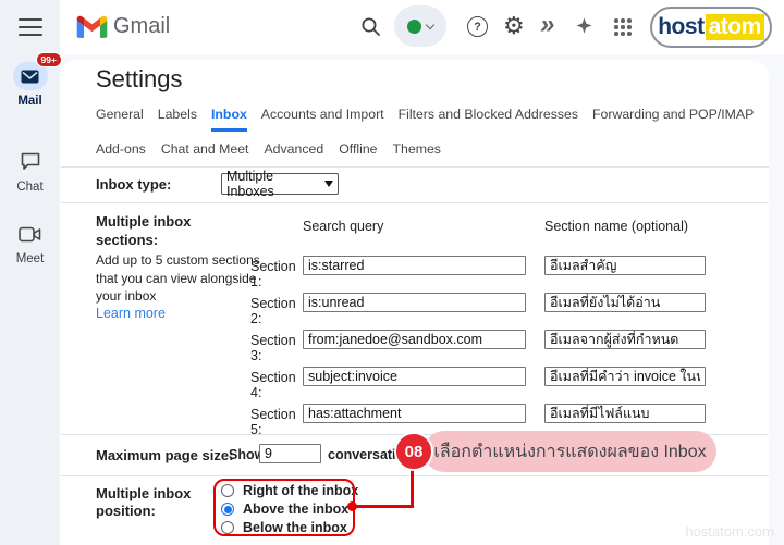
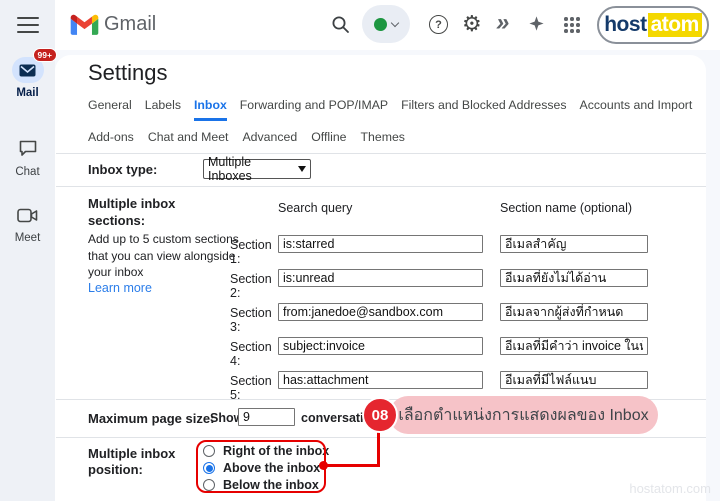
  99+
  Mail
  Chat
  Meet
  Gmail
  ?
  ⚙
  »
  host
  atom
  Settings
  General
  Labels
  Inbox
- Accounts and Import
+ Forwarding and POP/IMAP
  Filters and Blocked Addresses
- Forwarding and POP/IMAP
+ Accounts and Import
  Add-ons
  Chat and Meet
  Advanced
  Offline
  Themes
  Inbox type:
  Multiple Inboxes
  Multiple inbox sections:
  Add up to 5 custom sections that you can view alongside your inbox
  Learn more
  Search query
  Section name (optional)
  Section 1:
  is:starred
  อีเมลสำคัญ
  Section 2:
  is:unread
  อีเมลที่ยังไม่ได้อ่าน
  Section 3:
  from:janedoe@sandbox.com
  อีเมลจากผู้ส่งที่กำหนด
  Section 4:
  subject:invoice
  อีเมลที่มีคำว่า invoice ใน
  Section 5:
  has:attachment
  อีเมลที่มีไฟล์แนบ
  Maximum page size:
  Sho
  9
  conversat
  Multiple inbox
  position:
  Right of the inbox
  Above the inbox
  Below the inbox
  เลือกตำแหน่งการแสดงผลของ Inbox
  08
  hostatom.com
